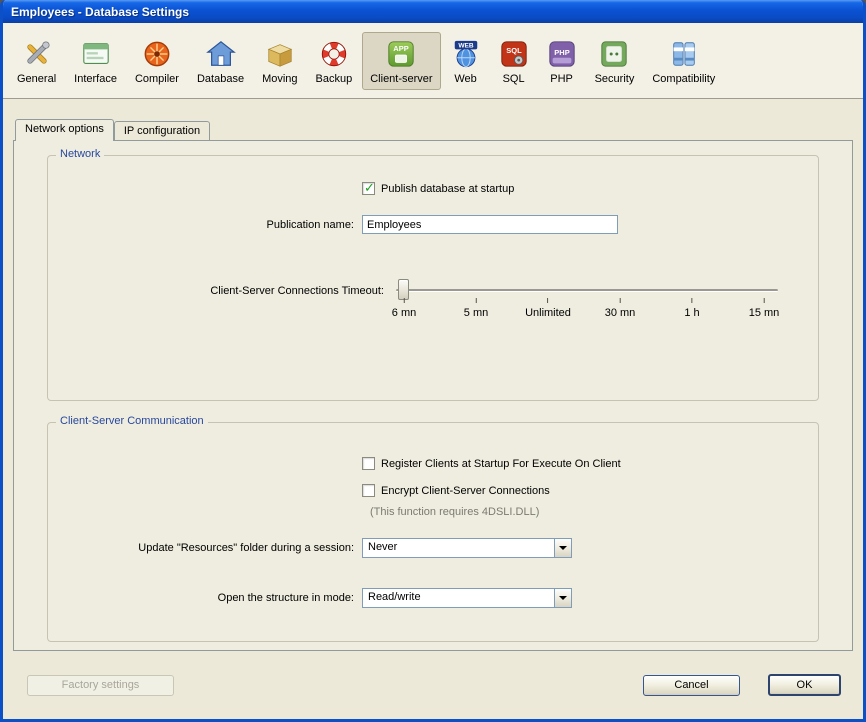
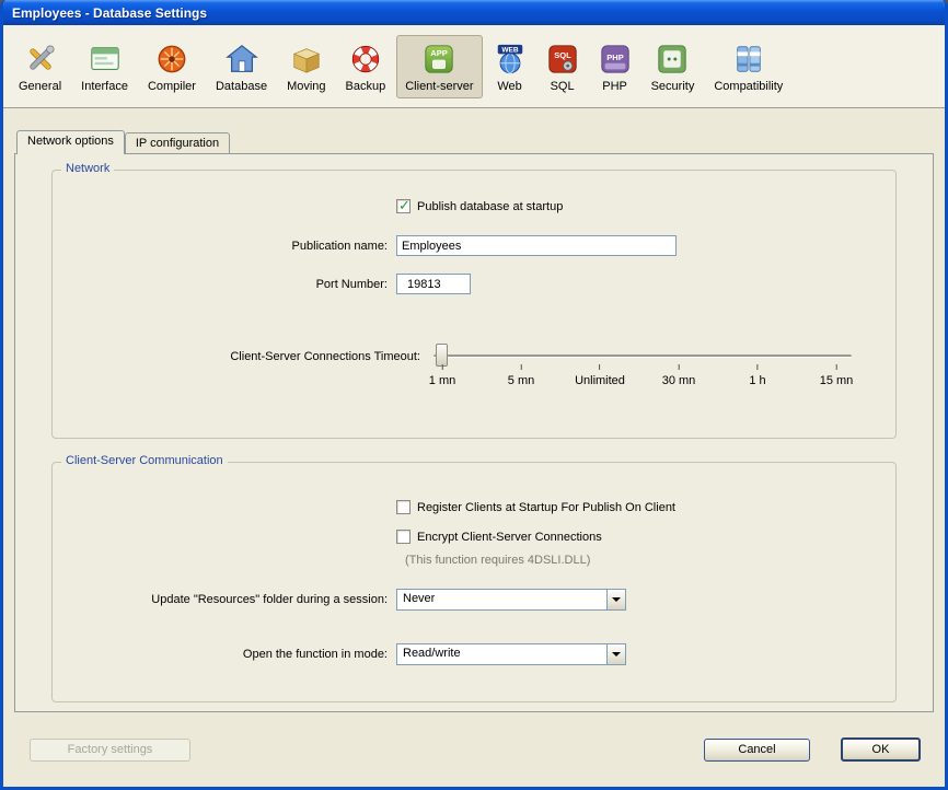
  Employees - Database Settings
  General
  Interface
  Compiler
  Database
  Moving
  Backup
  APP
  Client-server
  Web
  SQL
  SQL
  PHP
  PHP
  Security
  Compatibility
  Network options
  IP configuration
  Network
  Publish database at startup
  Publication name:
  Employees
+ Port Number:
+ 19813
  Client-Server Connections Timeout:
- 6 mn
+ 1 mn
  5 mn
  Unlimited
  30 mn
  1 h
  15 mn
  Client-Server Communication
- Register Clients at Startup For Execute On Client
+ Register Clients at Startup For Publish On Client
  Encrypt Client-Server Connections
  (This function requires 4DSLI.DLL)
  Update "Resources" folder during a session:
  Never
- Open the structure in mode:
+ Open the function in mode:
  Read/write
  Factory settings
  Cancel
  OK
